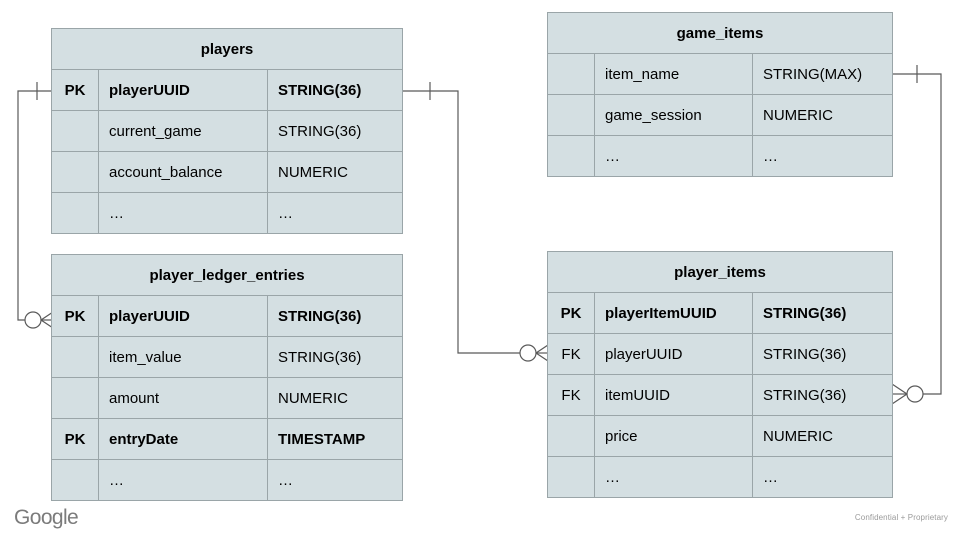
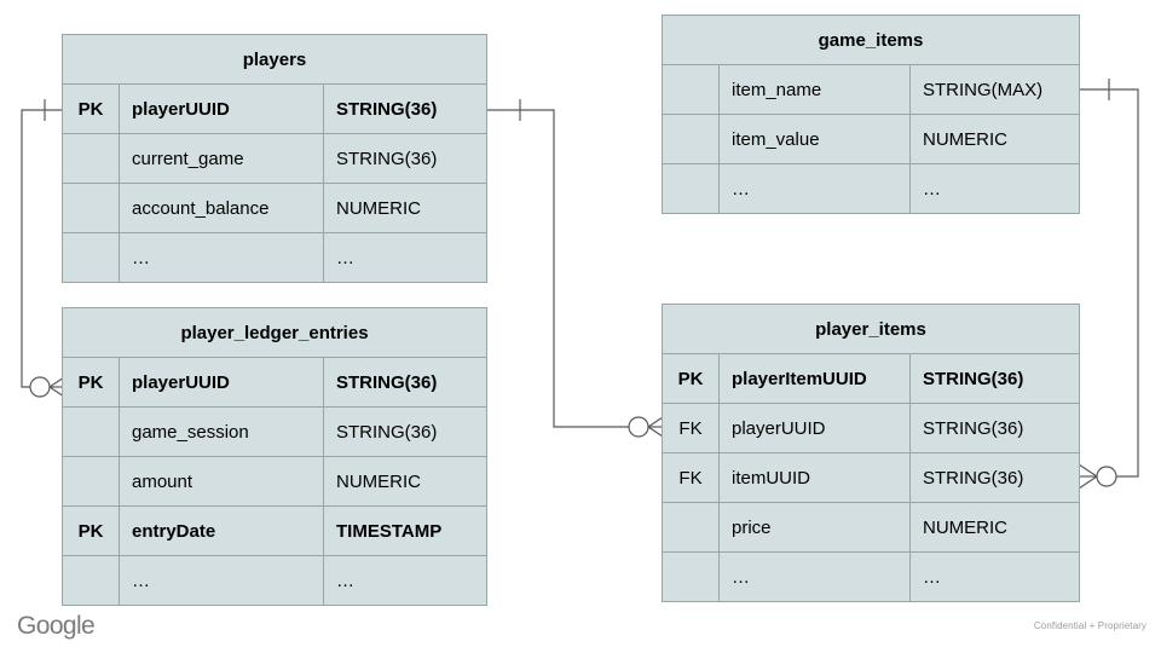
  players
  PK	playerUUID	STRING(36)
  	current_game	STRING(36)
  	account_balance	NUMERIC
  	…	…
  player_ledger_entries
  PK	playerUUID	STRING(36)
- 	item_value	STRING(36)
+ 	game_session	STRING(36)
  	amount	NUMERIC
  PK	entryDate	TIMESTAMP
  	…	…
  game_items
  	item_name	STRING(MAX)
- 	game_session	NUMERIC
+ 	item_value	NUMERIC
  	…	…
  player_items
  PK	playerItemUUID	STRING(36)
  FK	playerUUID	STRING(36)
  FK	itemUUID	STRING(36)
  	price	NUMERIC
  	…	…
  Google
  Confidential + Proprietary
